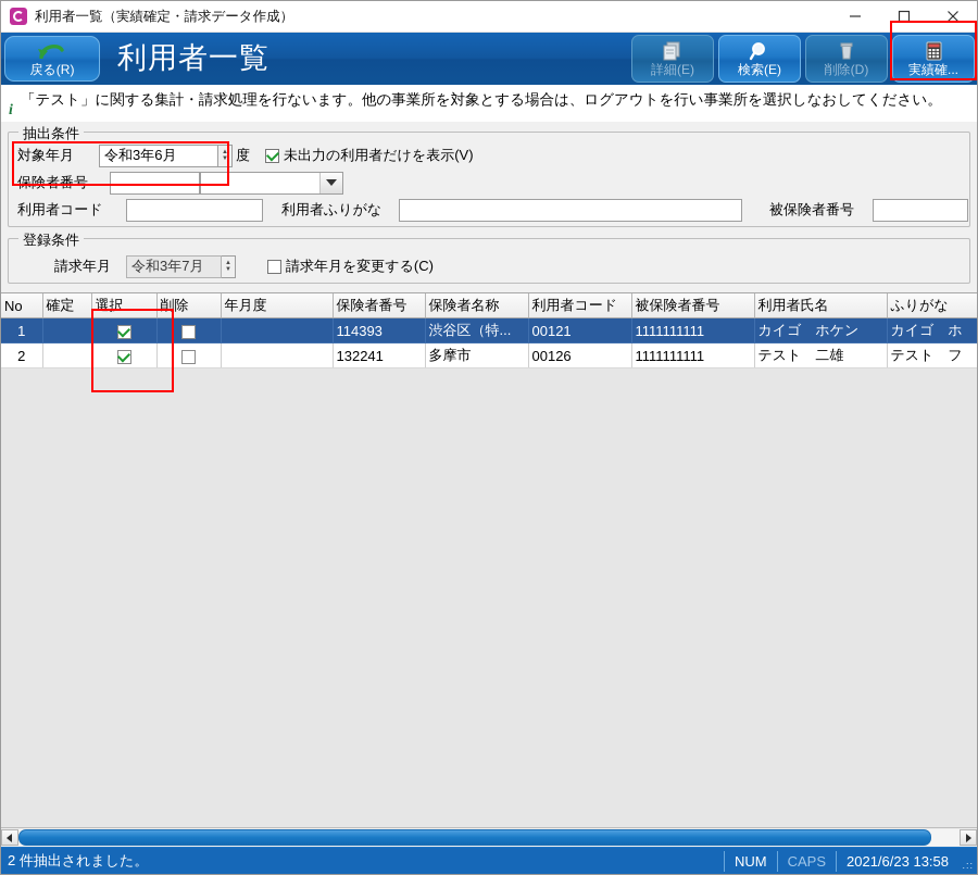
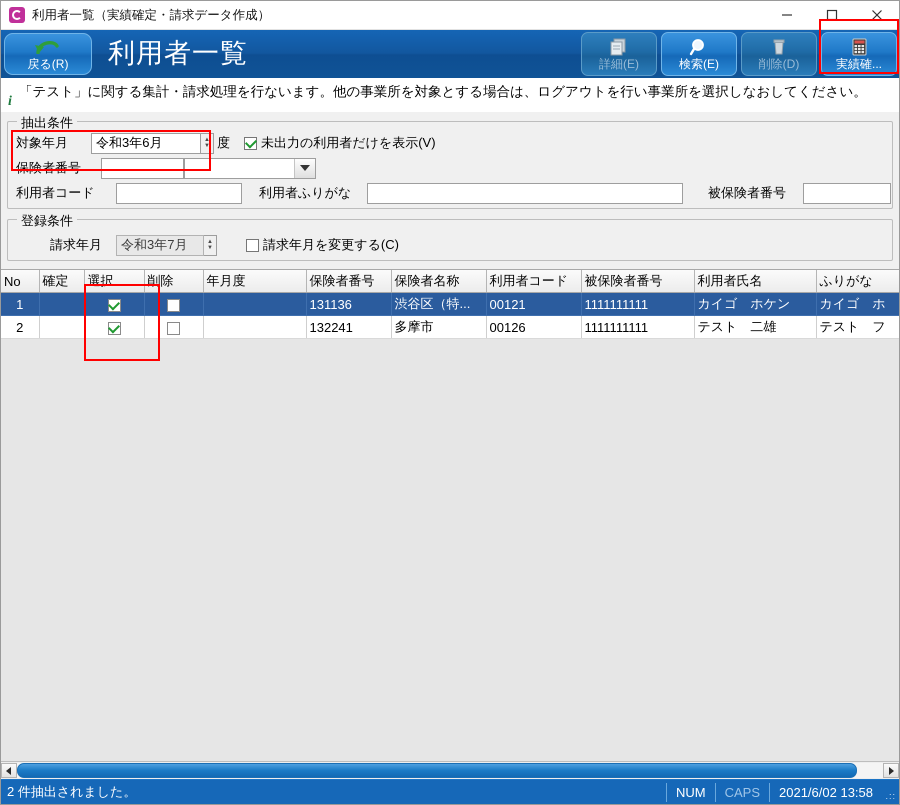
  利用者一覧（実績確定・請求データ作成）
  戻る(R)
  利用者一覧
  詳細(E)
  検索(E)
  削除(D)
  実績確...
  i
  「テスト」に関する集計・請求処理を行ないます。他の事業所を対象とする場合は、ログアウトを行い事業所を選択しなおしてください。
  抽出条件
  対象年月
  令和3年6月
  度
  未出力の利用者だけを表示(V)
  保険者番号
  利用者コード
  利用者ふりがな
  被保険者番号
  登録条件
  請求年月
  令和3年7月
  請求年月を変更する(C)
  No	確定	選択	削除	年月度	保険者番号	保険者名称	利用者コード	被保険者番号	利用者氏名	ふりがな
- 1					114393	渋谷区（特...	00121	1111111111	カイゴ ホケン	カイゴ ホ
+ 1					131136	渋谷区（特...	00121	1111111111	カイゴ ホケン	カイゴ ホ
  2					132241	多摩市	00126	1111111111	テスト 二雄	テスト フ
  2 件抽出されました。
  NUM
  CAPS
- 2021/6/23 13:58
+ 2021/6/02 13:58
  .::
